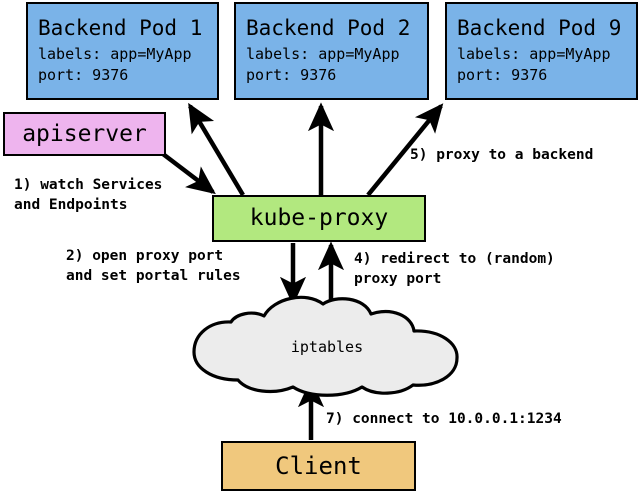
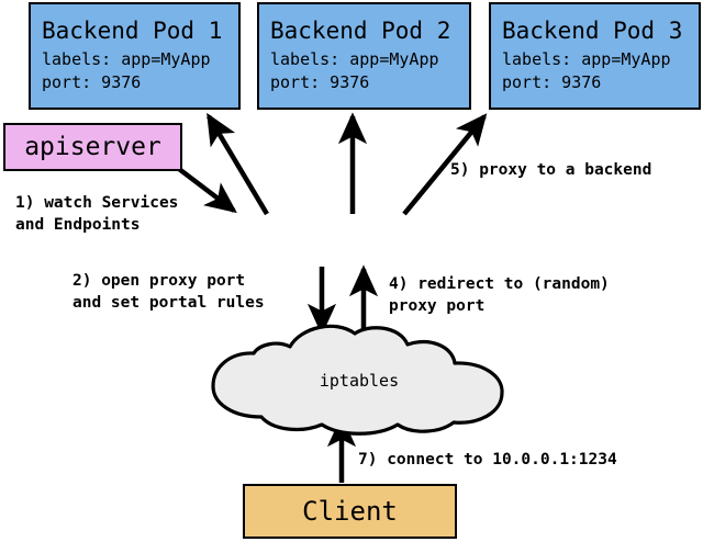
  iptables
  Backend Pod 1
  labels: app=MyApp
  port: 9376
  Backend Pod 2
  labels: app=MyApp
  port: 9376
- Backend Pod 9
+ Backend Pod 3
  labels: app=MyApp
  port: 9376
  apiserver
- kube-proxy
  Client
  1) watch Services
  and Endpoints
  2) open proxy port
  and set portal rules
  7) connect to 10.0.0.1:1234
  4) redirect to (random)
  proxy port
  5) proxy to a backend
